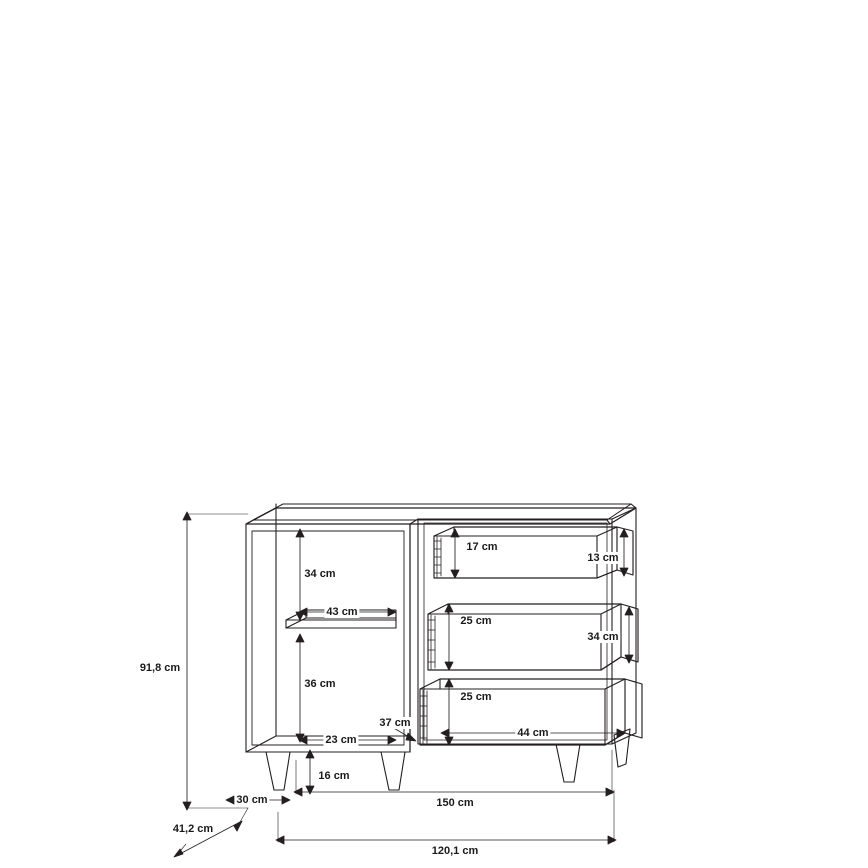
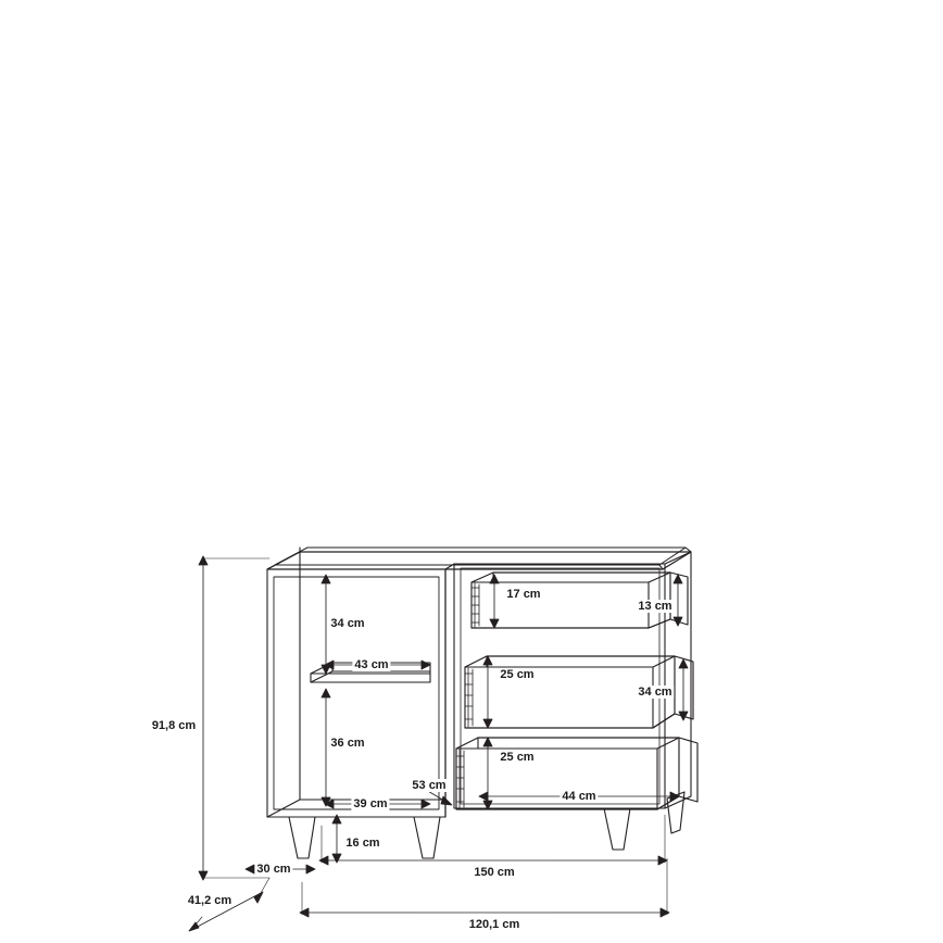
  91,8 cm
  34 cm
  43 cm
  36 cm
- 23 cm
+ 39 cm
- 37 cm
+ 53 cm
  16 cm
  30 cm
  150 cm
  41,2 cm
  120,1 cm
  17 cm
  13 cm
  25 cm
  34 cm
  25 cm
  44 cm
